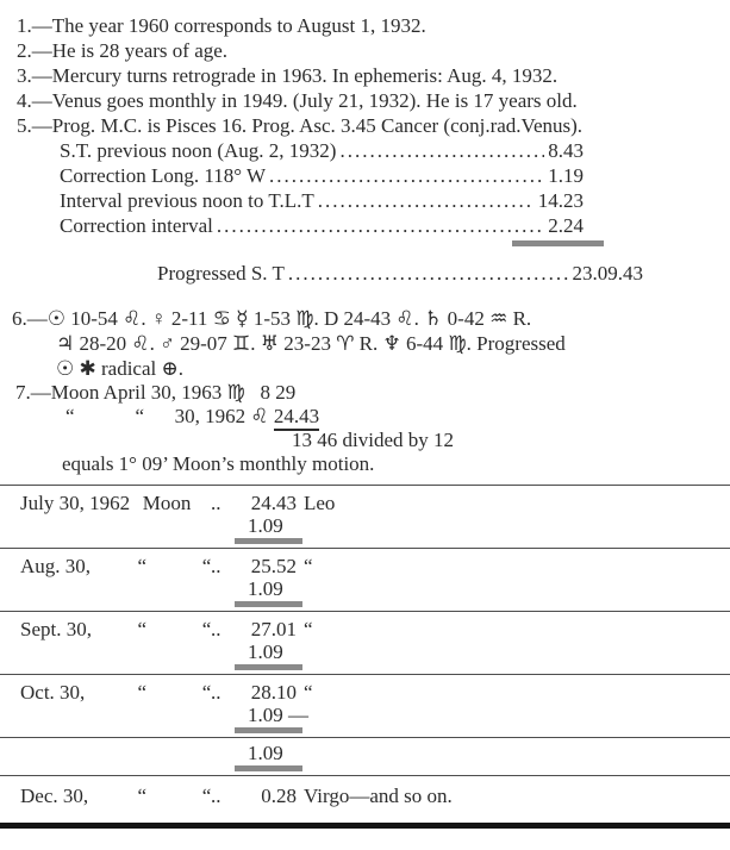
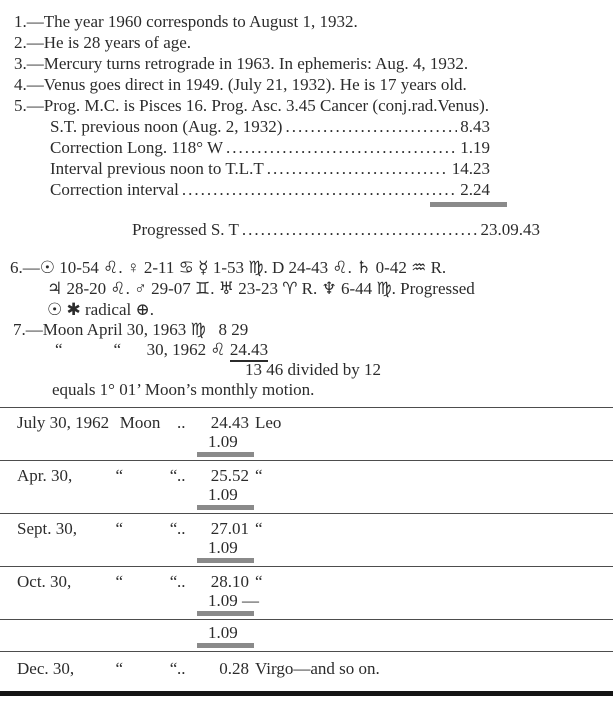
  1.—The year 1960 corresponds to August 1, 1932.
  2.—He is 28 years of age.
  3.—Mercury turns retrograde in 1963. In ephemeris: Aug. 4, 1932.
- 4.—Venus goes monthly in 1949. (July 21, 1932). He is 17 years old.
+ 4.—Venus goes direct in 1949. (July 21, 1932). He is 17 years old.
  5.—Prog. M.C. is Pisces 16. Prog. Asc. 3.45 Cancer (conj.rad.Venus).
  S.T. previous noon (Aug. 2, 1932)
  8.43
  Correction Long. 118° W
  1.19
  Interval previous noon to T.L.T
  14.23
  Correction interval
  2.24
  Progressed S. T
  23.09.43
  6.—☉ 10-54 ♌. ♀ 2-11 ♋ ☿ 1-53 ♍. D 24-43 ♌. ♄ 0-42 ♒ R.
  ♃ 28-20 ♌. ♂ 29-07 ♊. ♅ 23-23 ♈ R. ♆ 6-44 ♍. Progressed
  ☉ ✱ radical ⊕.
  7.—Moon April 30, 1963 ♍ 8 29
  “ “ 30, 1962 ♌ 24.43
  13 46 divided by 12
- equals 1° 09’ Moon’s monthly motion.
+ equals 1° 01’ Moon’s monthly motion.
  July 30, 1962 Moon .. 24.43 Leo
  1.09
- Aug. 30, “ “.. 25.52 “
+ Apr. 30, “ “.. 25.52 “
  1.09
  Sept. 30, “ “.. 27.01 “
  1.09
  Oct. 30, “ “.. 28.10 “
  1.09 —
  1.09
  Dec. 30, “ “.. 0.28 Virgo—and so on.
